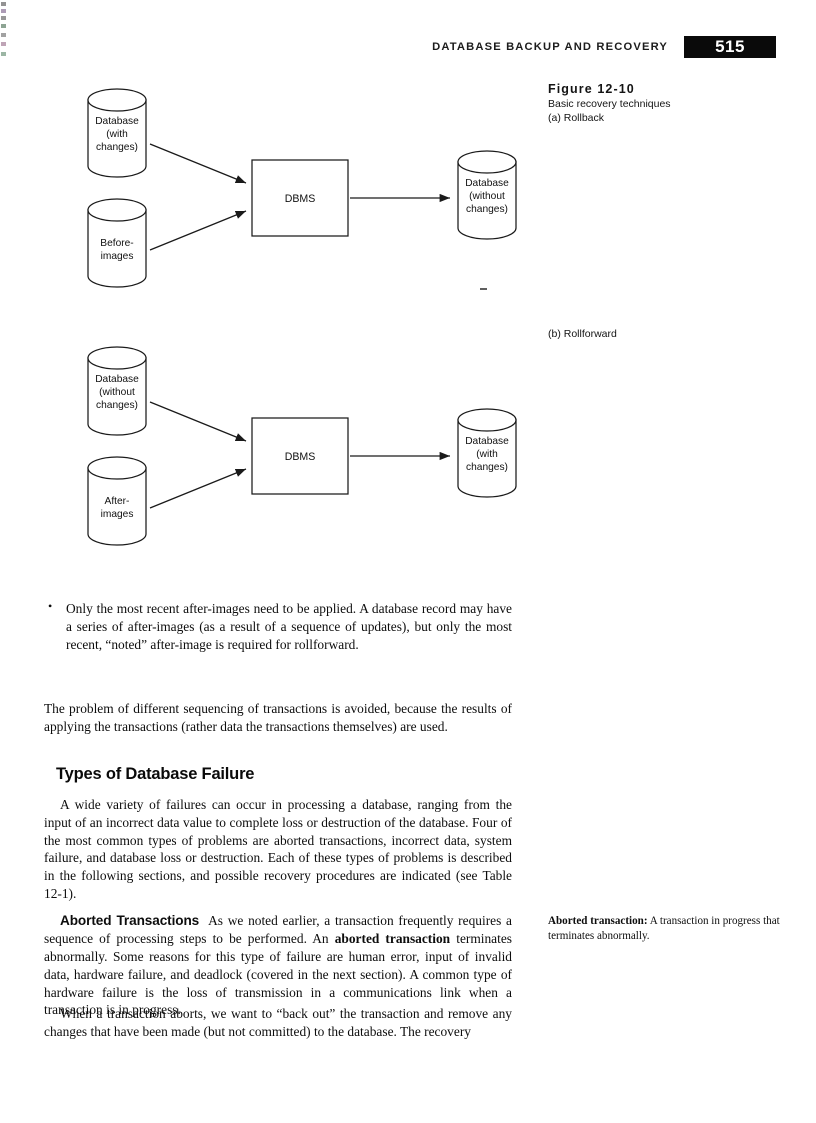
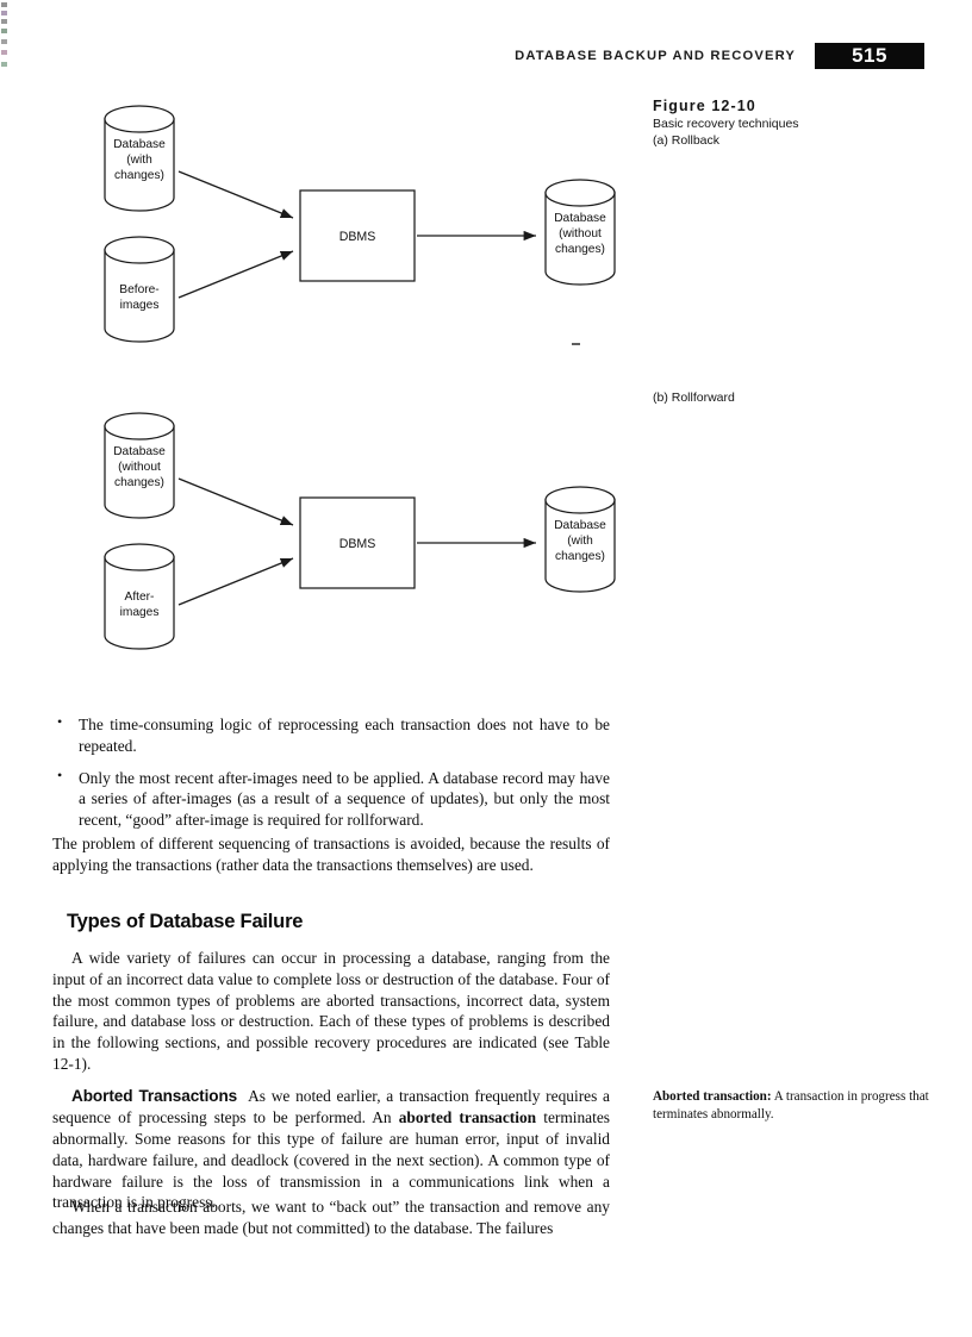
  DATABASE BACKUP AND RECOVERY
  515
  Figure 12-10
  Basic recovery techniques
  (a) Rollback
  (b) Rollforward
  Database
  (with
  changes)
  Before-
  images
  DBMS
  Database
  (without
  changes)
  Database
  (without
  changes)
  After-
  images
  DBMS
  Database
  (with
  changes)
+ The time-consuming logic of reprocessing each transaction does not have to be repeated.
- Only the most recent after-images need to be applied. A database record may have a series of after-images (as a result of a sequence of updates), but only the most recent, “noted” after-image is required for rollforward.
+ Only the most recent after-images need to be applied. A database record may have a series of after-images (as a result of a sequence of updates), but only the most recent, “good” after-image is required for rollforward.
  The problem of different sequencing of transactions is avoided, because the results of applying the transactions (rather data the transactions themselves) are used.
  Types of Database Failure
  A wide variety of failures can occur in processing a database, ranging from the input of an incorrect data value to complete loss or destruction of the database. Four of the most common types of problems are aborted transactions, incorrect data, system failure, and database loss or destruction. Each of these types of problems is described in the following sections, and possible recovery procedures are indicated (see Table 12-1).
  Aborted Transactions As we noted earlier, a transaction frequently requires a sequence of processing steps to be performed. An aborted transaction terminates abnormally. Some reasons for this type of failure are human error, input of invalid data, hardware failure, and deadlock (covered in the next section). A common type of hardware failure is the loss of transmission in a communications link when a transaction is in progress.
- When a transaction aborts, we want to “back out” the transaction and remove any changes that have been made (but not committed) to the database. The recovery
+ When a transaction aborts, we want to “back out” the transaction and remove any changes that have been made (but not committed) to the database. The failures
  Aborted transaction: A transaction in progress that terminates abnormally.
